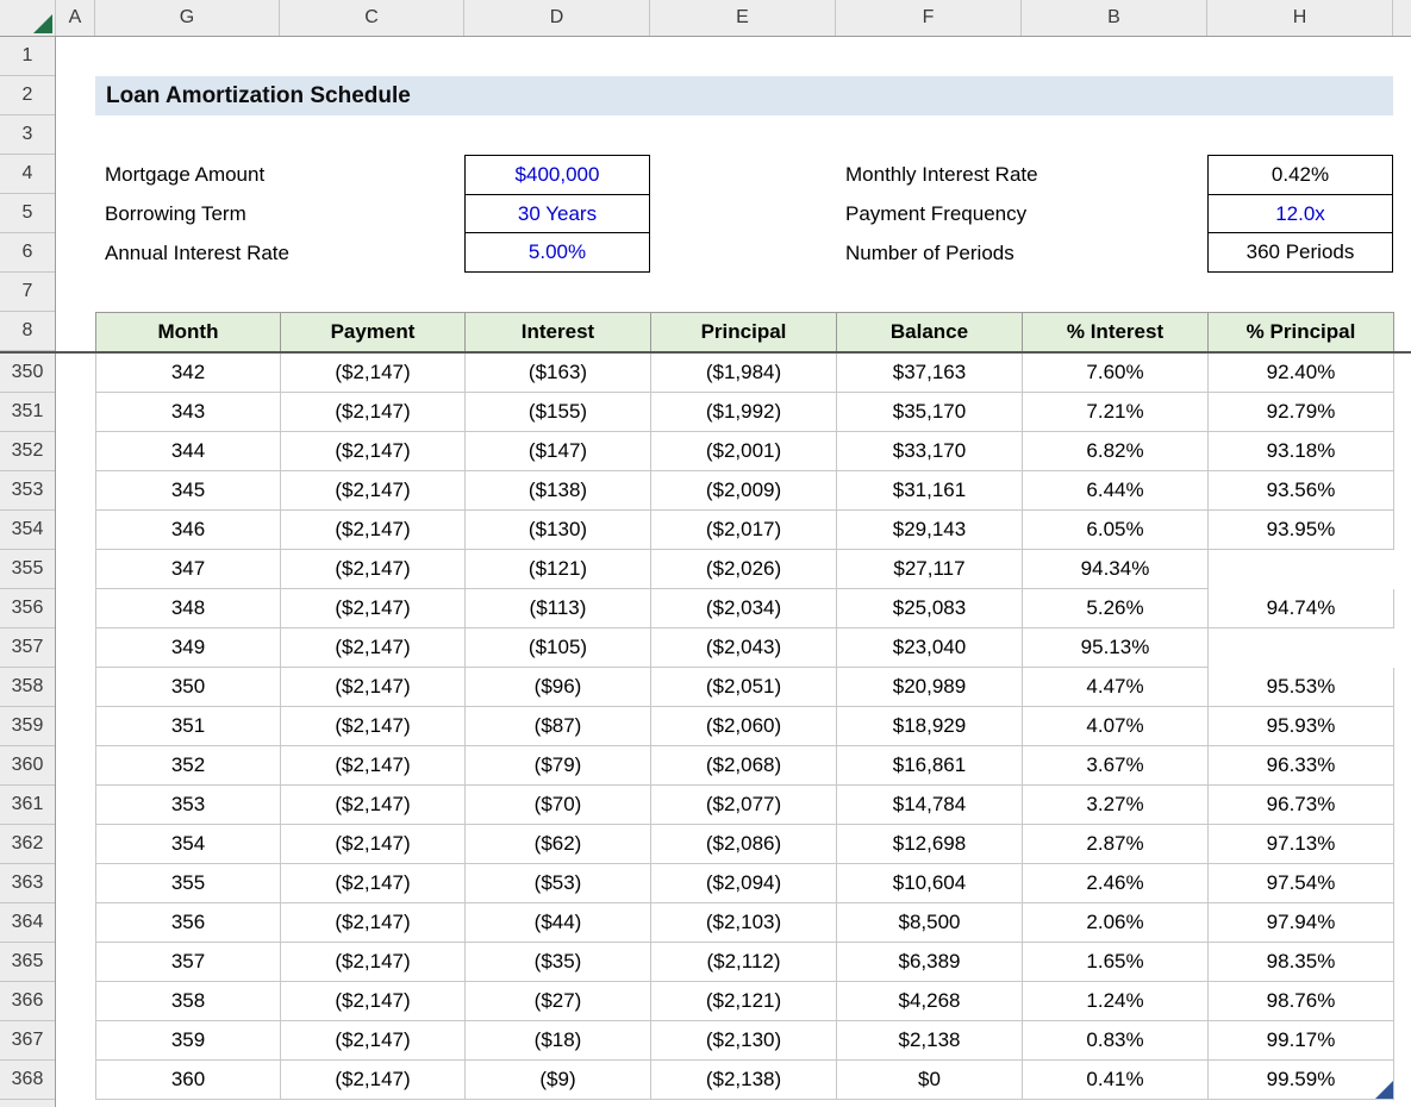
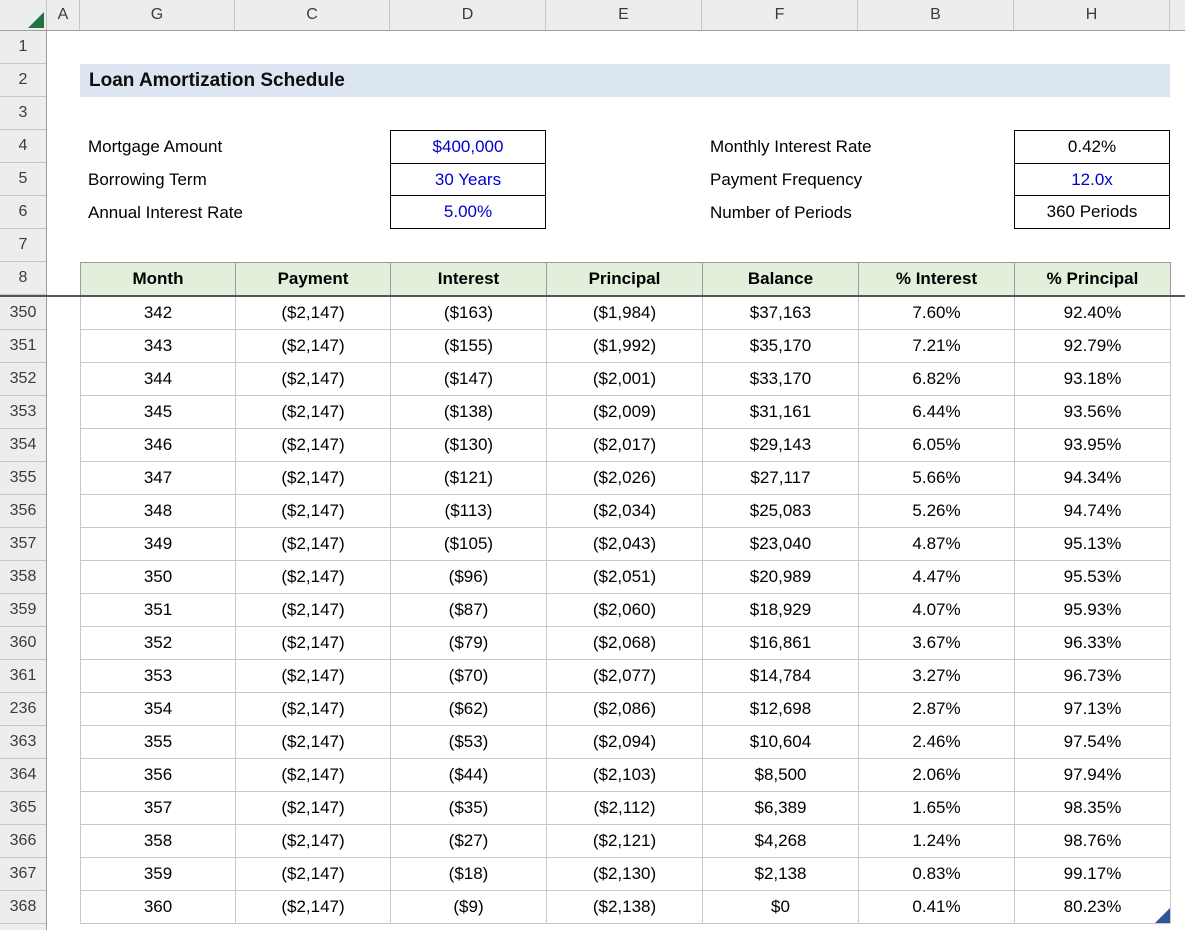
  A
  G
  C
  D
  E
  F
  B
  H
  1
  2
  3
  4
  5
  6
  7
  8
  350
  351
  352
  353
  354
  355
  356
  357
  358
  359
  360
  361
- 362
+ 236
  363
  364
  365
  366
  367
  368
  Loan Amortization Schedule
  Mortgage Amount
  Borrowing Term
  Annual Interest Rate
  Monthly Interest Rate
  Payment Frequency
  Number of Periods
  $400,000
  30 Years
  5.00%
  0.42%
  12.0x
  360 Periods
  Month
  Payment
  Interest
  Principal
  Balance
  % Interest
  % Principal
  342
  ($2,147)
  ($163)
  ($1,984)
  $37,163
  7.60%
  92.40%
  343
  ($2,147)
  ($155)
  ($1,992)
  $35,170
  7.21%
  92.79%
  344
  ($2,147)
  ($147)
  ($2,001)
  $33,170
  6.82%
  93.18%
  345
  ($2,147)
  ($138)
  ($2,009)
  $31,161
  6.44%
  93.56%
  346
  ($2,147)
  ($130)
  ($2,017)
  $29,143
  6.05%
  93.95%
  347
  ($2,147)
  ($121)
  ($2,026)
  $27,117
+ 5.66%
  94.34%
  348
  ($2,147)
  ($113)
  ($2,034)
  $25,083
  5.26%
  94.74%
  349
  ($2,147)
  ($105)
  ($2,043)
  $23,040
+ 4.87%
  95.13%
  350
  ($2,147)
  ($96)
  ($2,051)
  $20,989
  4.47%
  95.53%
  351
  ($2,147)
  ($87)
  ($2,060)
  $18,929
  4.07%
  95.93%
  352
  ($2,147)
  ($79)
  ($2,068)
  $16,861
  3.67%
  96.33%
  353
  ($2,147)
  ($70)
  ($2,077)
  $14,784
  3.27%
  96.73%
  354
  ($2,147)
  ($62)
  ($2,086)
  $12,698
  2.87%
  97.13%
  355
  ($2,147)
  ($53)
  ($2,094)
  $10,604
  2.46%
  97.54%
  356
  ($2,147)
  ($44)
  ($2,103)
  $8,500
  2.06%
  97.94%
  357
  ($2,147)
  ($35)
  ($2,112)
  $6,389
  1.65%
  98.35%
  358
  ($2,147)
  ($27)
  ($2,121)
  $4,268
  1.24%
  98.76%
  359
  ($2,147)
  ($18)
  ($2,130)
  $2,138
  0.83%
  99.17%
  360
  ($2,147)
  ($9)
  ($2,138)
  $0
  0.41%
- 99.59%
+ 80.23%
